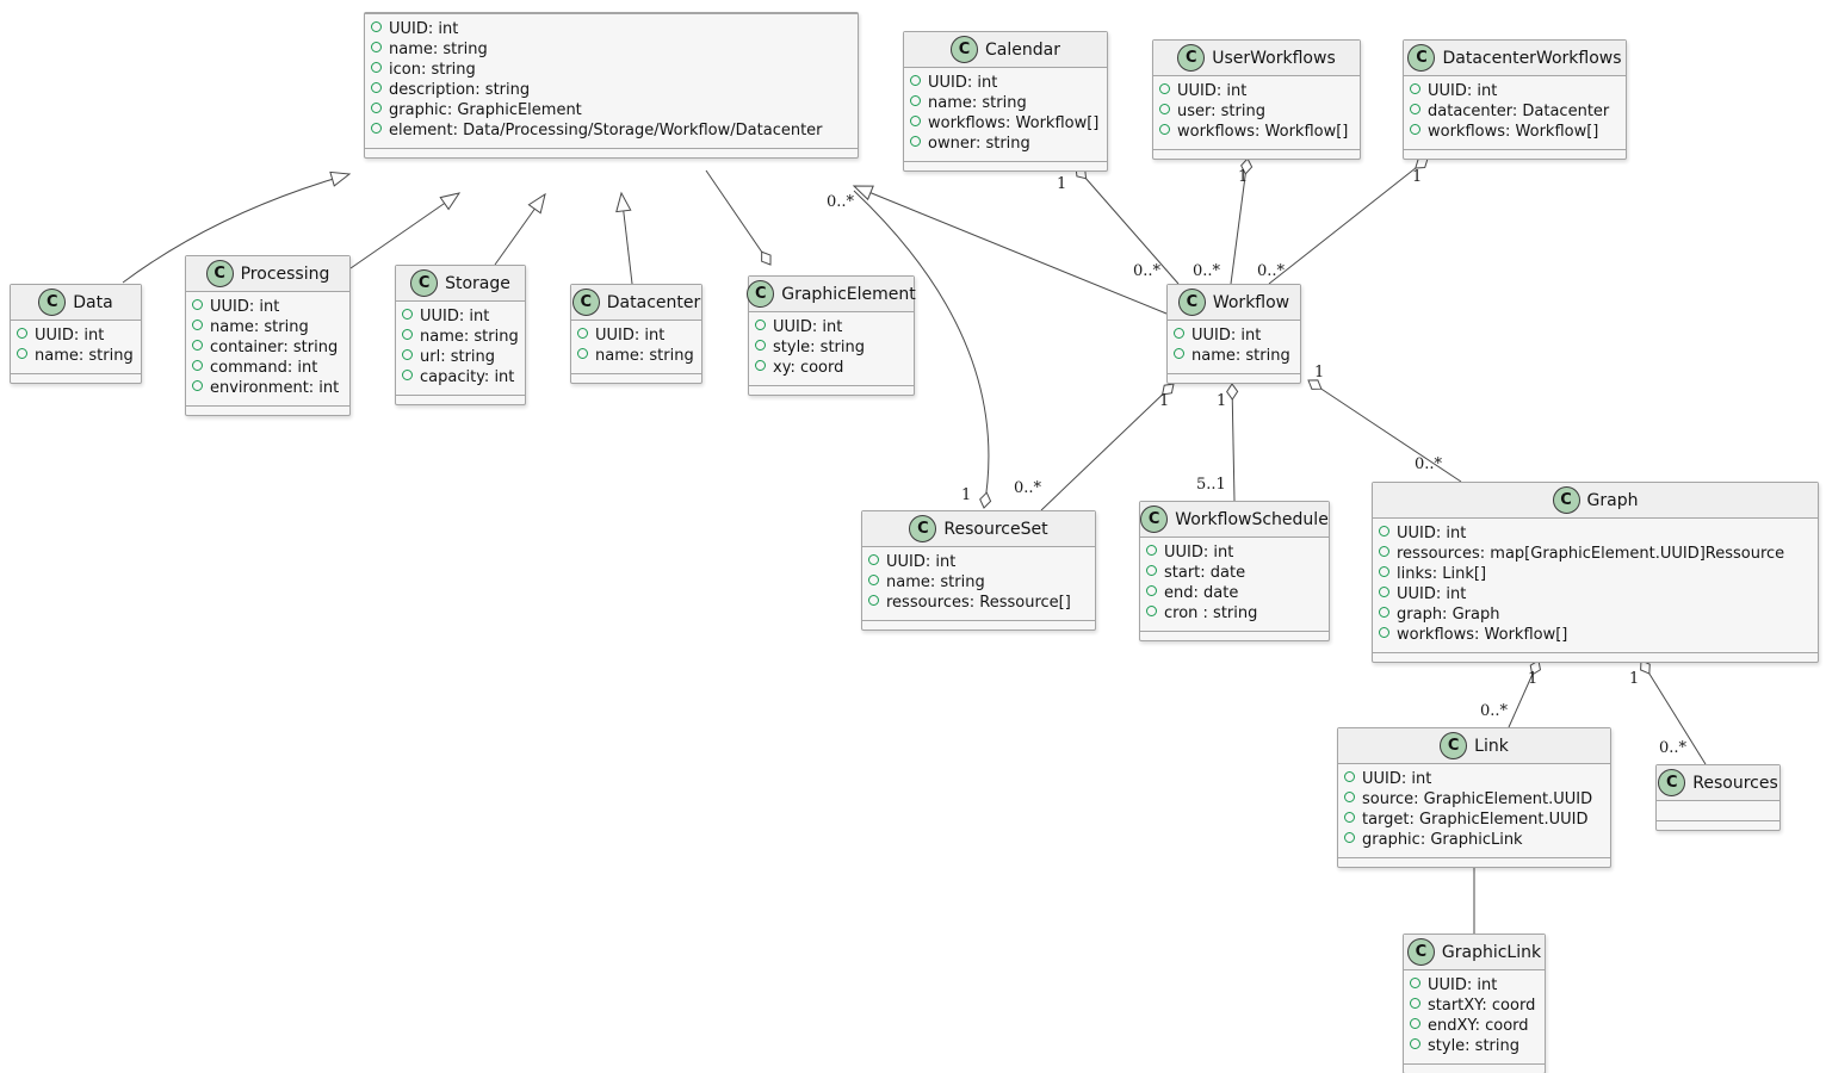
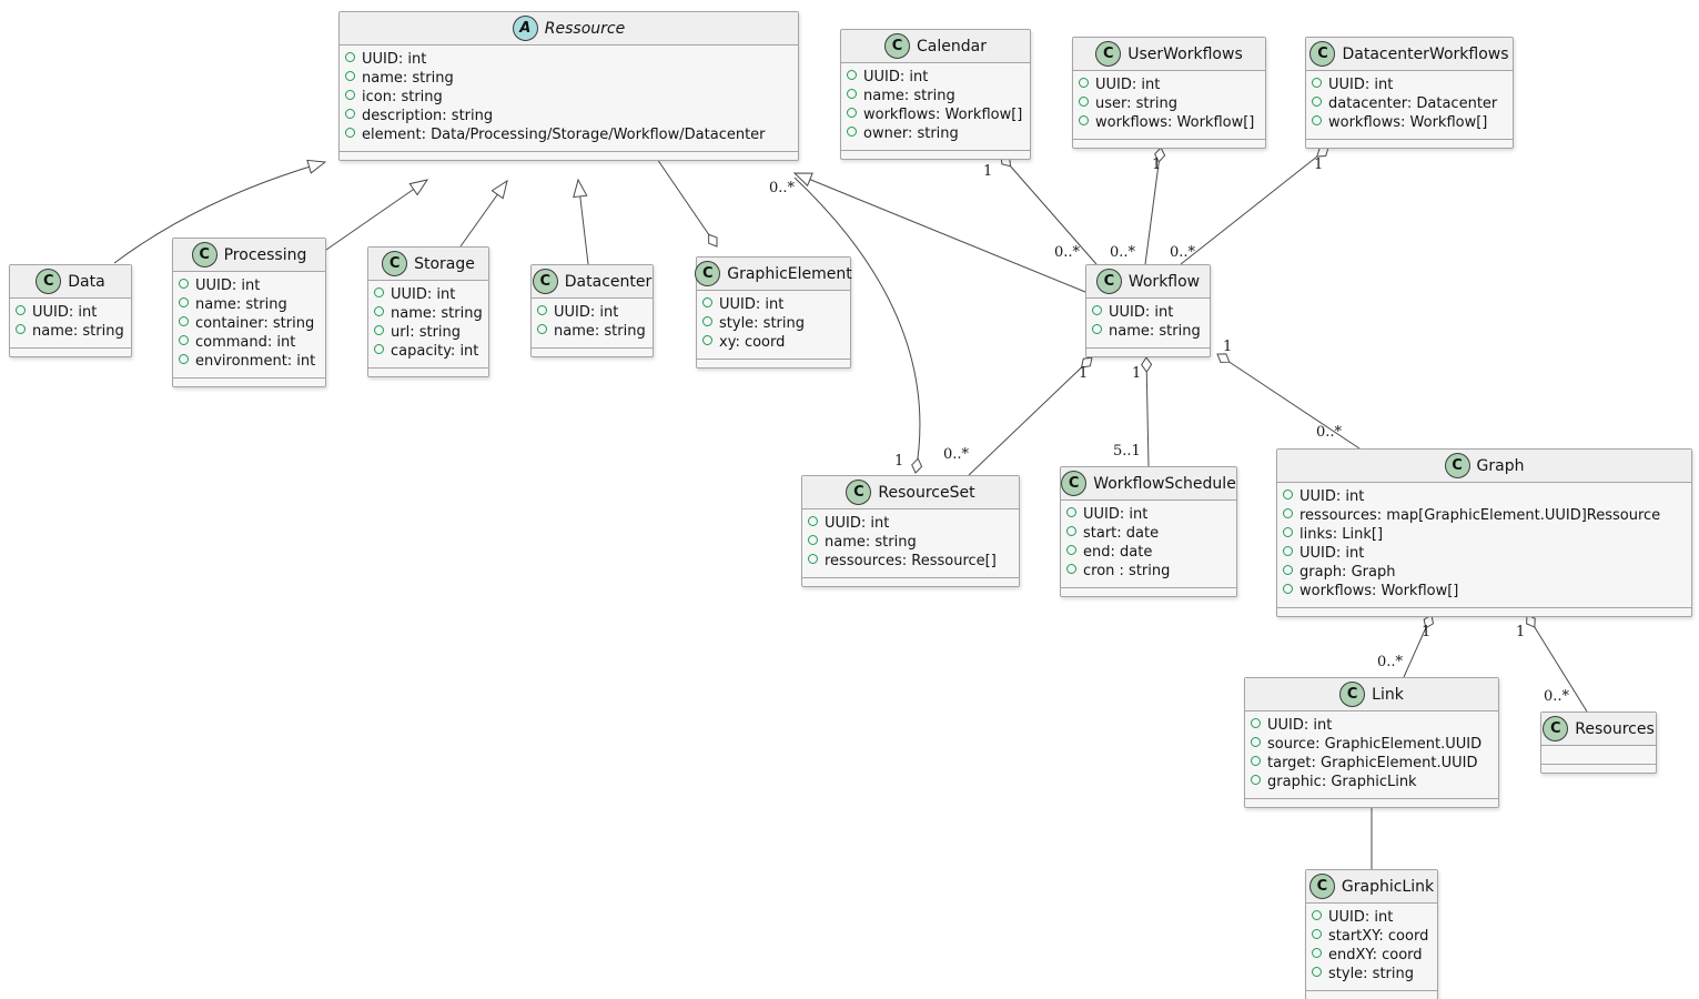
  1
  0..*
  1
  0..*
  1
  0..*
  0..*
  1
  0..*
  1
  5..1
  1
  0..*
  1
  0..*
  1
  0..*
  1
+ A
+ Ressource
  UUID: int
  name: string
  icon: string
  description: string
- graphic: GraphicElement
  element: Data/Processing/Storage/Workflow/Datacenter
  C
  Data
  UUID: int
  name: string
  C
  Processing
  UUID: int
  name: string
  container: string
  command: int
  environment: int
  C
  Storage
  UUID: int
  name: string
  url: string
  capacity: int
  C
  Datacenter
  UUID: int
  name: string
  C
  GraphicElement
  UUID: int
  style: string
  xy: coord
  C
  Calendar
  UUID: int
  name: string
  workflows: Workflow[]
  owner: string
  C
  UserWorkflows
  UUID: int
  user: string
  workflows: Workflow[]
  C
  DatacenterWorkflows
  UUID: int
  datacenter: Datacenter
  workflows: Workflow[]
  C
  Workflow
  UUID: int
  name: string
  C
  ResourceSet
  UUID: int
  name: string
  ressources: Ressource[]
  C
  WorkflowSchedule
  UUID: int
  start: date
  end: date
  cron : string
  C
  Graph
  UUID: int
  ressources: map[GraphicElement.UUID]Ressource
  links: Link[]
  UUID: int
  graph: Graph
  workflows: Workflow[]
  C
  Link
  UUID: int
  source: GraphicElement.UUID
  target: GraphicElement.UUID
  graphic: GraphicLink
  C
  Resources
  C
  GraphicLink
  UUID: int
  startXY: coord
  endXY: coord
  style: string
